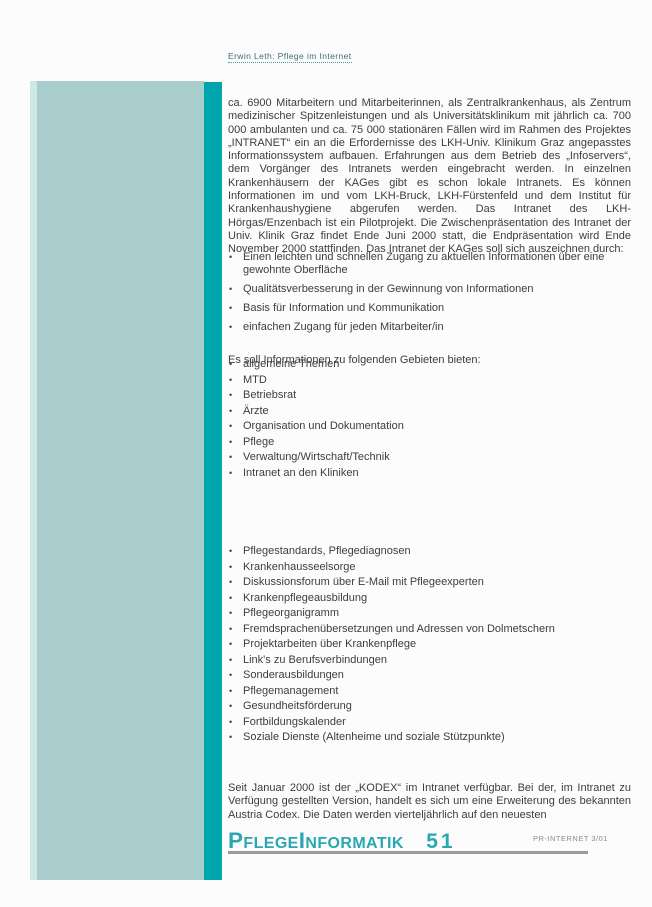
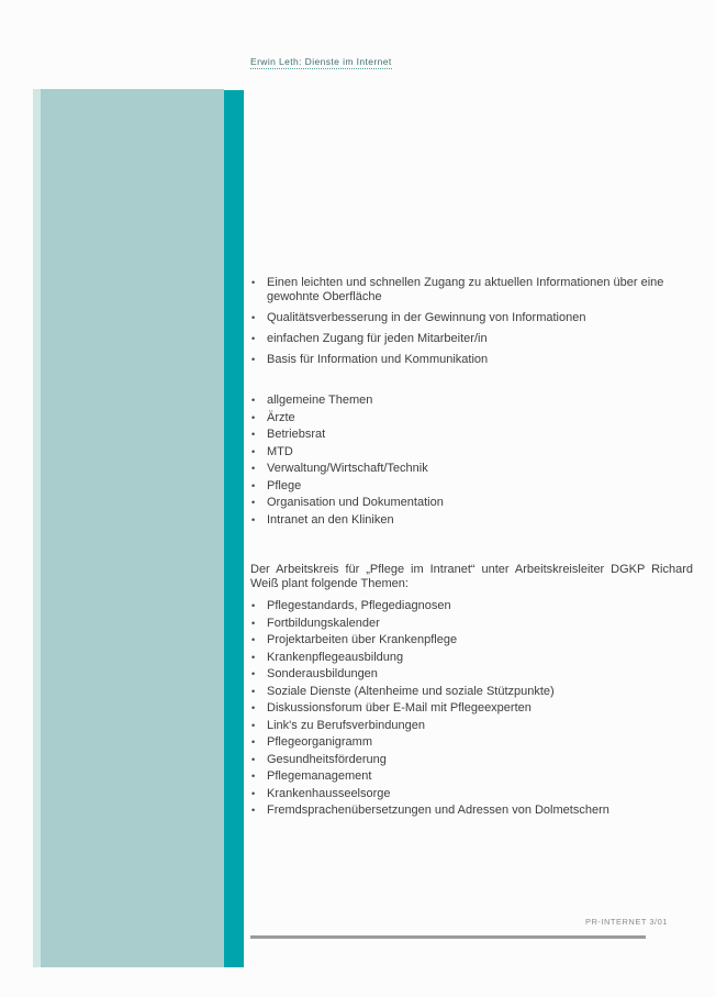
- Erwin Leth: Pflege im Internet
+ Erwin Leth: Dienste im Internet
- ca. 6900 Mitarbeitern und Mitarbeiterinnen, als Zentralkrankenhaus, als Zentrum medizinischer Spitzenleistungen und als Universitätsklinikum mit jährlich ca. 700 000 ambulanten und ca. 75 000 stationären Fällen wird im Rahmen des Projektes „INTRANET“ ein an die Erfordernisse des LKH-Univ. Klinikum Graz angepasstes Informationssystem aufbauen. Erfahrungen aus dem Betrieb des „Infoservers“, dem Vorgänger des Intranets werden eingebracht werden. In einzelnen Krankenhäusern der KAGes gibt es schon lokale Intranets. Es können Informationen im und vom LKH-Bruck, LKH-Fürstenfeld und dem Institut für Krankenhaushygiene abgerufen werden. Das Intranet des LKH-Hörgas/Enzenbach ist ein Pilotprojekt. Die Zwischenpräsentation des Intranet der Univ. Klinik Graz findet Ende Juni 2000 statt, die Endpräsentation wird Ende November 2000 stattfinden. Das Intranet der KAGes soll sich auszeichnen durch:
  •
  Einen leichten und schnellen Zugang zu aktuellen Informationen über eine gewohnte Oberfläche
  •
  Qualitätsverbesserung in der Gewinnung von Informationen
  •
- Basis für Information und Kommunikation
+ einfachen Zugang für jeden Mitarbeiter/in
  •
- einfachen Zugang für jeden Mitarbeiter/in
+ Basis für Information und Kommunikation
- Es soll Informationen zu folgenden Gebieten bieten:
  •
  allgemeine Themen
  •
- MTD
+ Ärzte
  •
  Betriebsrat
  •
- Ärzte
+ MTD
  •
- Organisation und Dokumentation
+ Verwaltung/Wirtschaft/Technik
  •
  Pflege
  •
- Verwaltung/Wirtschaft/Technik
+ Organisation und Dokumentation
  •
  Intranet an den Kliniken
+ Der Arbeitskreis für „Pflege im Intranet“ unter Arbeitskreisleiter DGKP Richard Weiß plant folgende Themen:
  •
  Pflegestandards, Pflegediagnosen
  •
- Krankenhausseelsorge
+ Fortbildungskalender
  •
- Diskussionsforum über E-Mail mit Pflegeexperten
+ Projektarbeiten über Krankenpflege
  •
  Krankenpflegeausbildung
  •
- Pflegeorganigramm
+ Sonderausbildungen
  •
- Fremdsprachenübersetzungen und Adressen von Dolmetschern
+ Soziale Dienste (Altenheime und soziale Stützpunkte)
  •
- Projektarbeiten über Krankenpflege
+ Diskussionsforum über E-Mail mit Pflegeexperten
  •
  Link's zu Berufsverbindungen
  •
- Sonderausbildungen
+ Pflegeorganigramm
  •
- Pflegemanagement
+ Gesundheitsförderung
  •
- Gesundheitsförderung
+ Pflegemanagement
  •
- Fortbildungskalender
+ Krankenhausseelsorge
  •
- Soziale Dienste (Altenheime und soziale Stützpunkte)
+ Fremdsprachenübersetzungen und Adressen von Dolmetschern
- Seit Januar 2000 ist der „KODEX“ im Intranet verfügbar. Bei der, im Intranet zu Verfügung gestellten Version, handelt es sich um eine Erweiterung des bekannten Austria Codex. Die Daten werden vierteljährlich auf den neuesten
- PflegeInformatik 51
  PR-INTERNET 3/01
